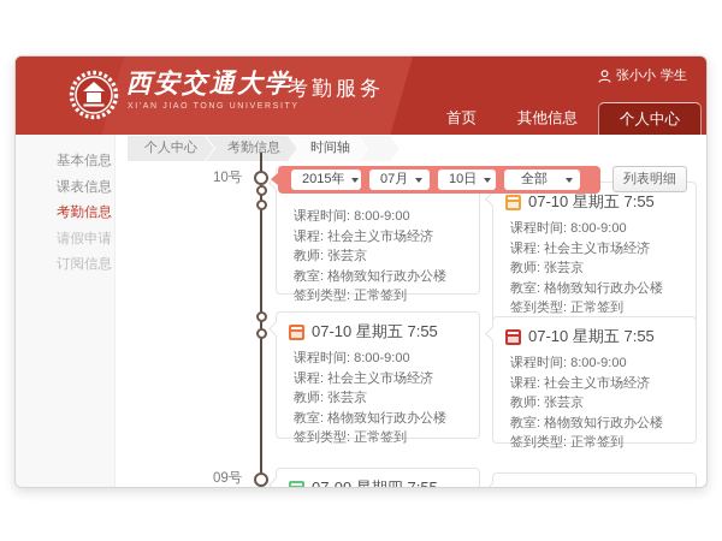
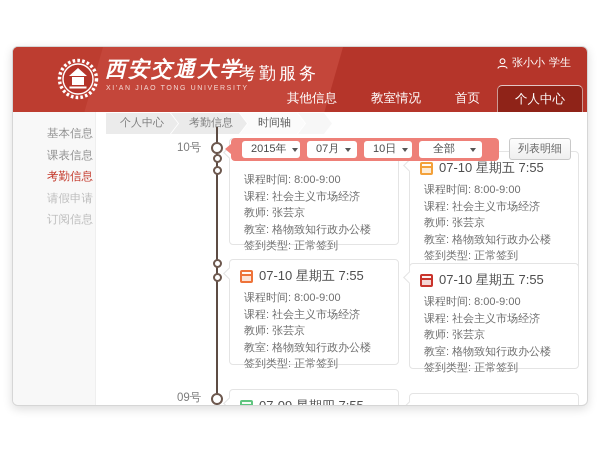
  西安交通大学
  考勤服务
  张小小
  学生
- 首页
+ 其他信息
+ 教室情况
- 其他信息
+ 首页
  个人中心
  基本信息
  课表信息
  考勤信息
  请假申请
  订阅信息
  个人中心
  考勤信息
  时间轴
  10号
  09号
  2015年
  07月
  10日
  全部
  列表明细
  课程时间: 8:00-9:00
  课程: 社会主义市场经济
  教师: 张芸京
  教室: 格物致知行政办公楼
  签到类型: 正常签到
  07-10 星期五 7:55
  课程时间: 8:00-9:00
  课程: 社会主义市场经济
  教师: 张芸京
  教室: 格物致知行政办公楼
  签到类型: 正常签到
  07-10 星期五 7:55
  课程时间: 8:00-9:00
  课程: 社会主义市场经济
  教师: 张芸京
  教室: 格物致知行政办公楼
  签到类型: 正常签到
  07-10 星期五 7:55
  课程时间: 8:00-9:00
  课程: 社会主义市场经济
  教师: 张芸京
  教室: 格物致知行政办公楼
  签到类型: 正常签到
